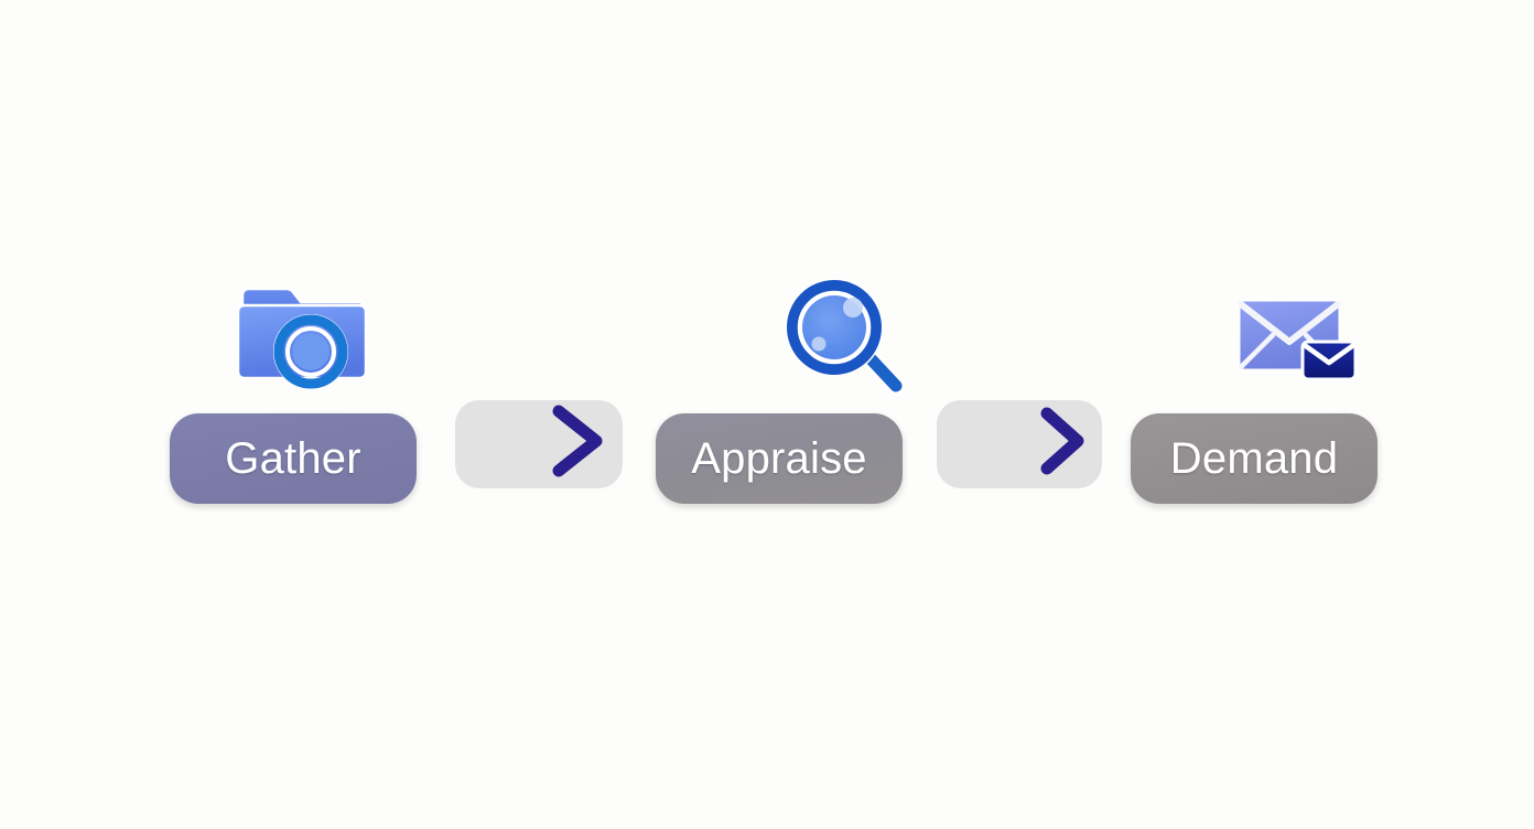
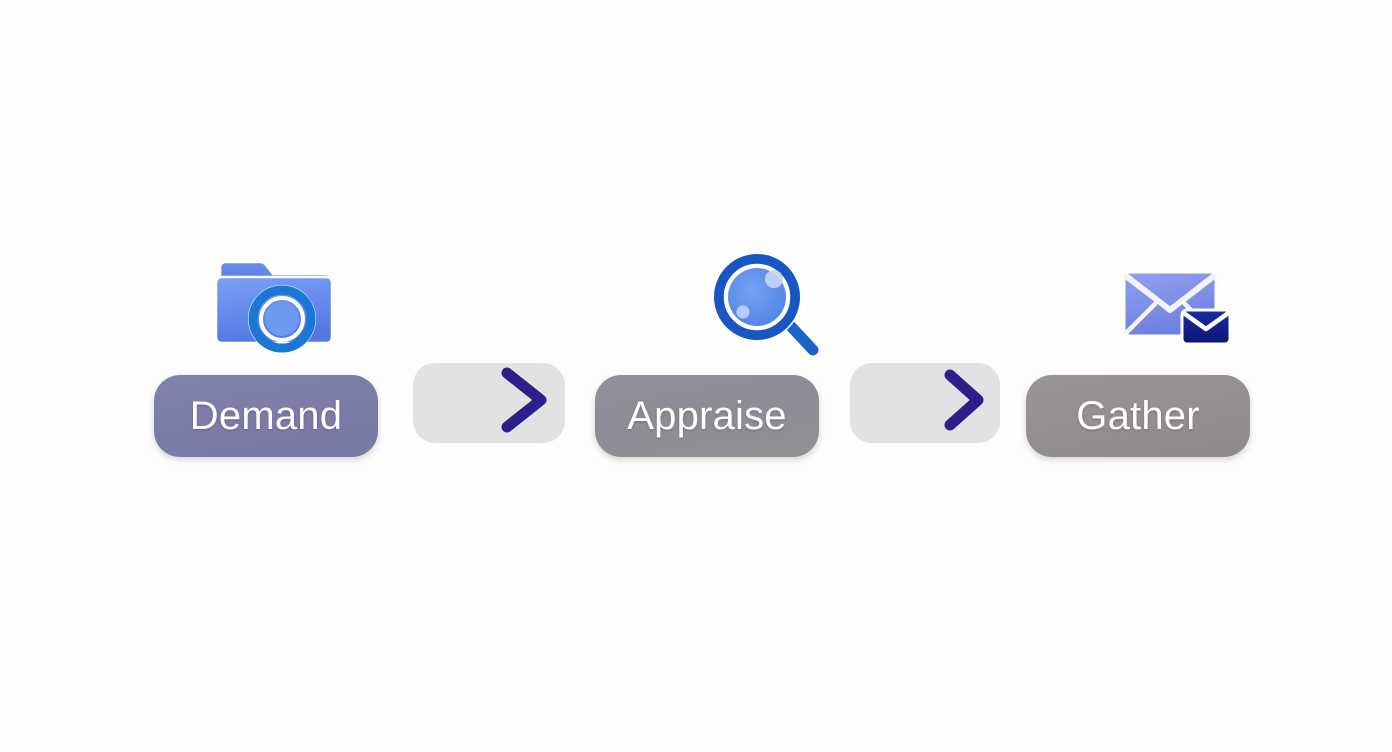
- Gather
+ Demand
  Appraise
- Demand
+ Gather
